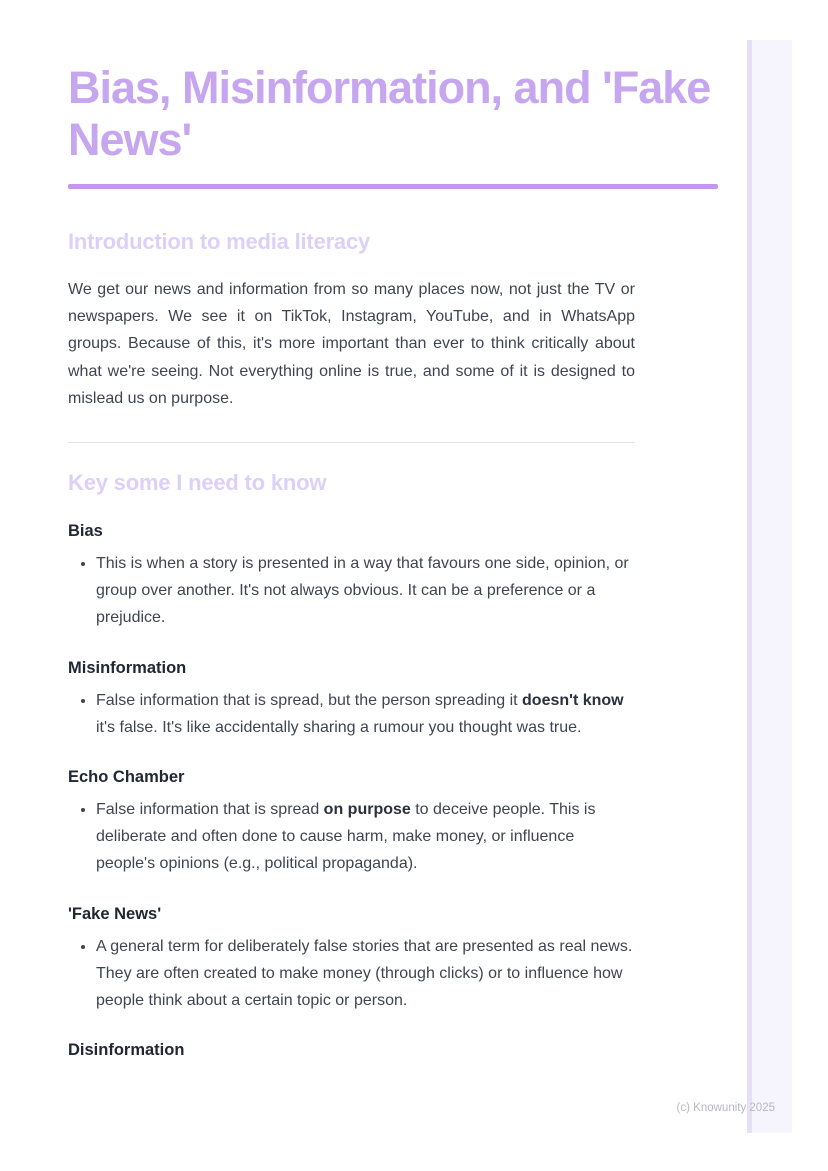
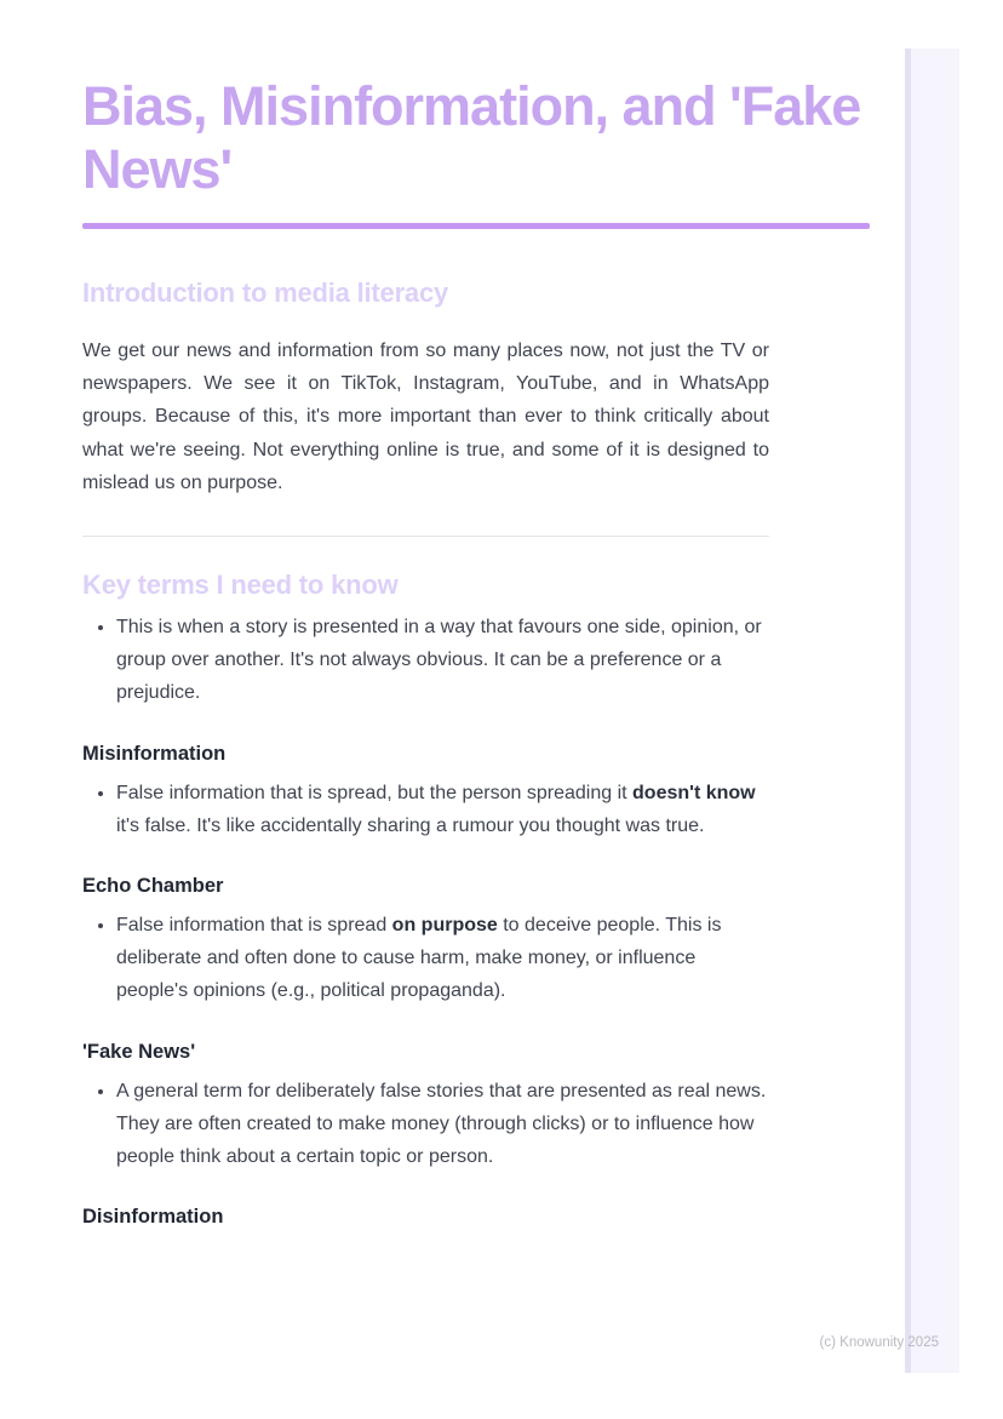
  Bias, Misinformation, and 'Fake News'
  Introduction to media literacy
  We get our news and information from so many places now, not just the TV or newspapers. We see it on TikTok, Instagram, YouTube, and in WhatsApp groups. Because of this, it's more important than ever to think critically about what we're seeing. Not everything online is true, and some of it is designed to mislead us on purpose.
- Key some I need to know
+ Key terms I need to know
- Bias
  This is when a story is presented in a way that favours one side, opinion, or group over another. It's not always obvious. It can be a preference or a prejudice.
  Misinformation
  False information that is spread, but the person spreading it doesn't know it's false. It's like accidentally sharing a rumour you thought was true.
  Echo Chamber
  False information that is spread on purpose to deceive people. This is deliberate and often done to cause harm, make money, or influence people's opinions (e.g., political propaganda).
  'Fake News'
  A general term for deliberately false stories that are presented as real news. They are often created to make money (through clicks) or to influence how people think about a certain topic or person.
  Disinformation
  (c) Knowunity 2025
